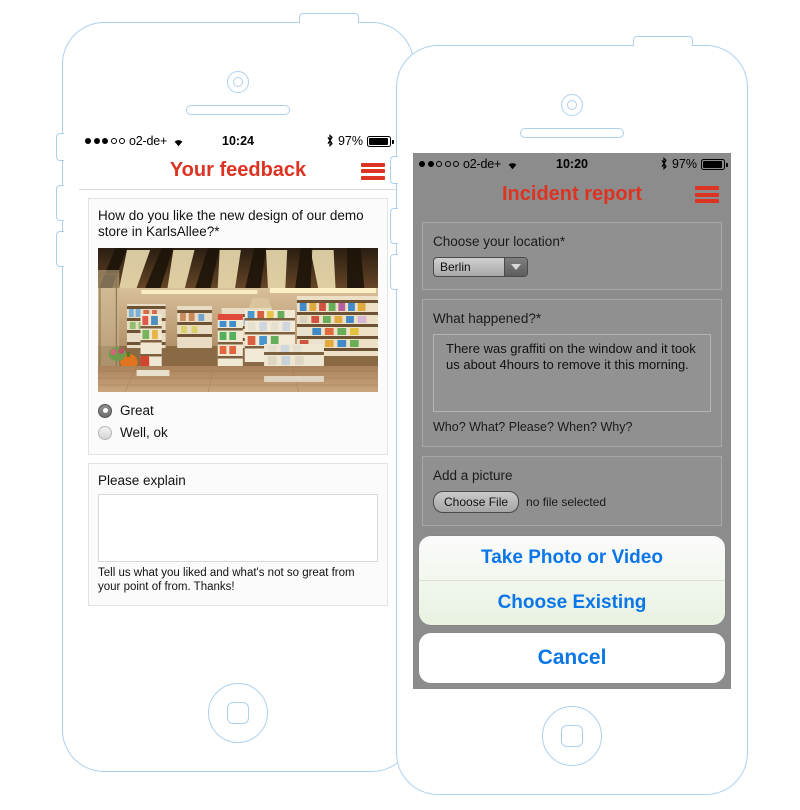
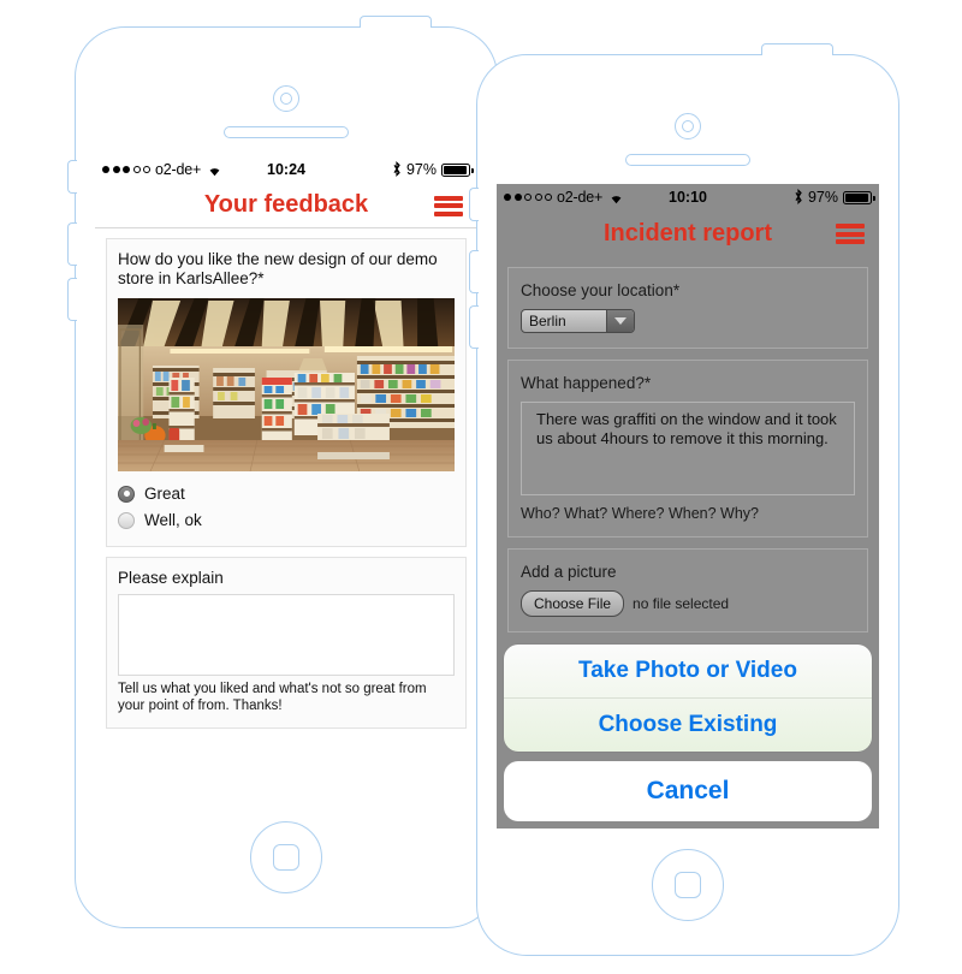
  o2-de+
  10:24
  97%
  Your feedback
  How do you like the new design of our demo store in KarlsAllee?*
  Great
  Well, ok
  Please explain
  Tell us what you liked and what's not so great from your point of from. Thanks!
  o2-de+
- 10:20
+ 10:10
  97%
  Incident report
  Choose your location*
  Berlin
  What happened?*
  There was graffiti on the window and it took us about 4hours to remove it this morning.
- Who? What? Please? When? Why?
+ Who? What? Where? When? Why?
  Add a picture
  Choose File
  no file selected
  Take Photo or Video
  Choose Existing
  Cancel
